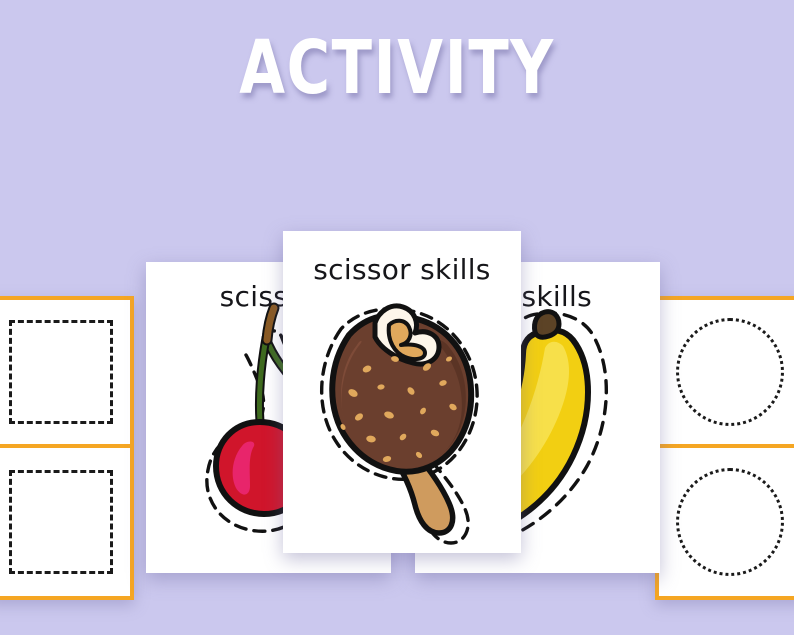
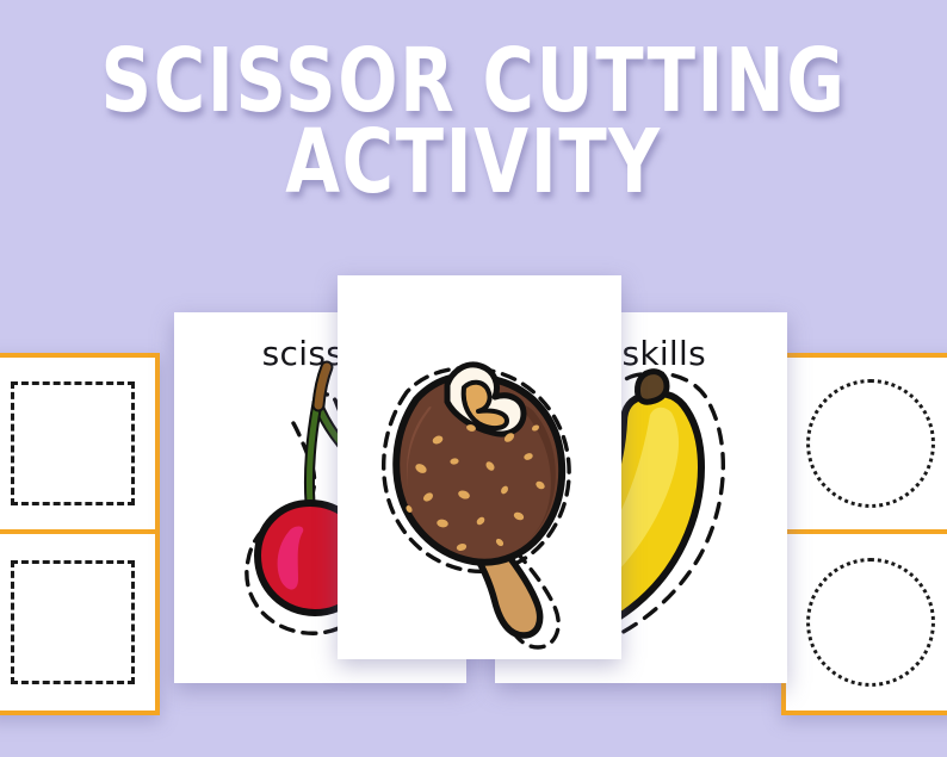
+ SCISSOR CUTTING
  ACTIVITY
  sciss
  skills
- scissor skills
